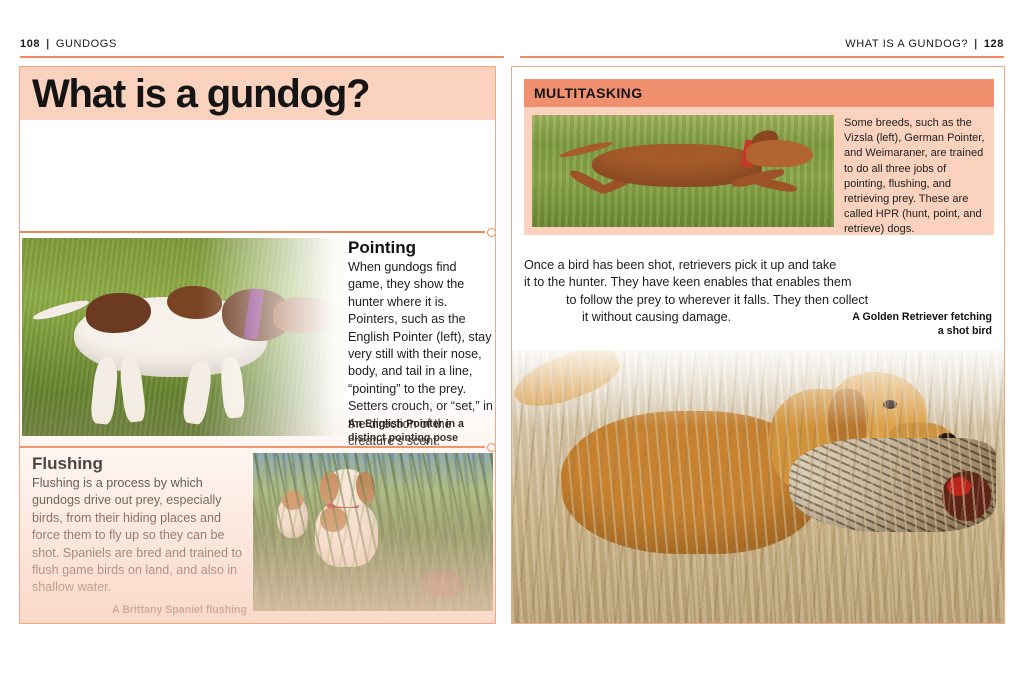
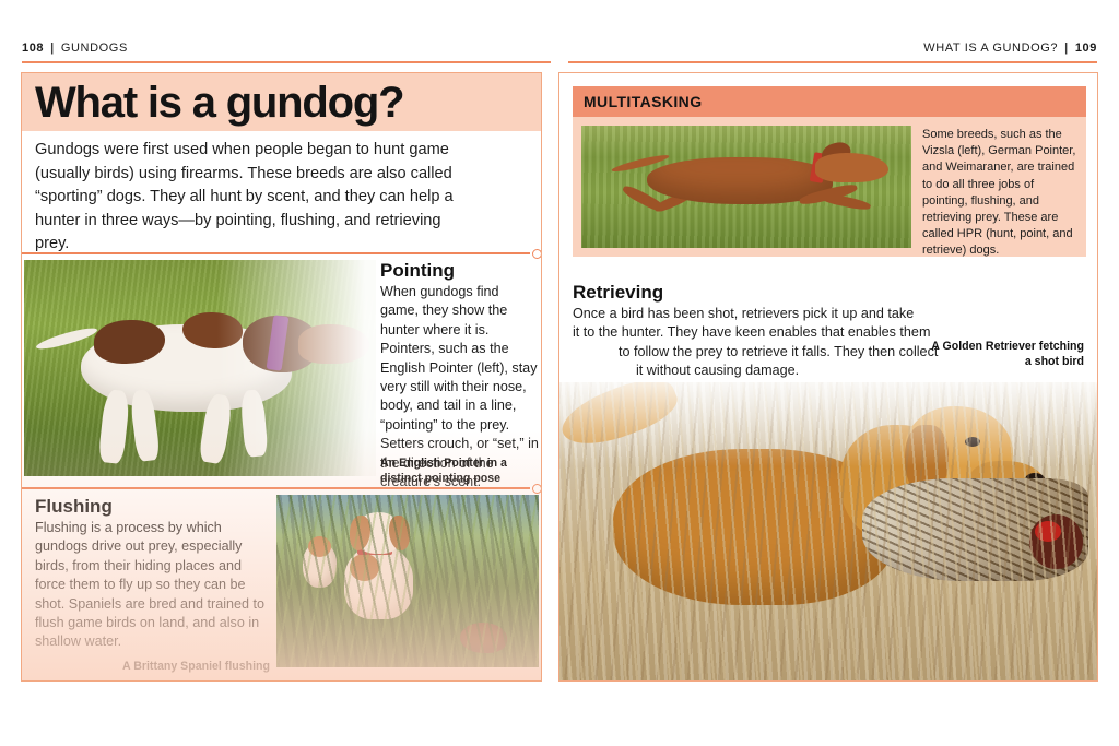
  108 | GUNDOGS
- WHAT IS A GUNDOG? | 128
+ WHAT IS A GUNDOG? | 109
  What is a gundog?
+ Gundogs were first used when people began to hunt game (usually birds) using firearms. These breeds are also called “sporting” dogs. They all hunt by scent, and they can help a hunter in three ways—by pointing, flushing, and retrieving prey.
  Pointing
  When gundogs find game, they show the hunter where it is. Pointers, such as the English Pointer (left), stay very still with their nose, body, and tail in a line, “pointing” to the prey.
  MULTITASKING
  Some breeds, such as the Vizsla (left), German Pointer, and Weimaraner, are trained to do all three jobs of pointing, flushing, and retrieving prey. These are called HPR (hunt, point, and retrieve) dogs.
+ Retrieving
  Once a bird has been shot, retrievers pick it up and take
  it to the hunter. They have keen enables that enables them
- to follow the prey to wherever it falls. They then collect
+ to follow the prey to retrieve it falls. They then collect
  it without causing damage.
  A Golden Retriever fetching a shot bird
